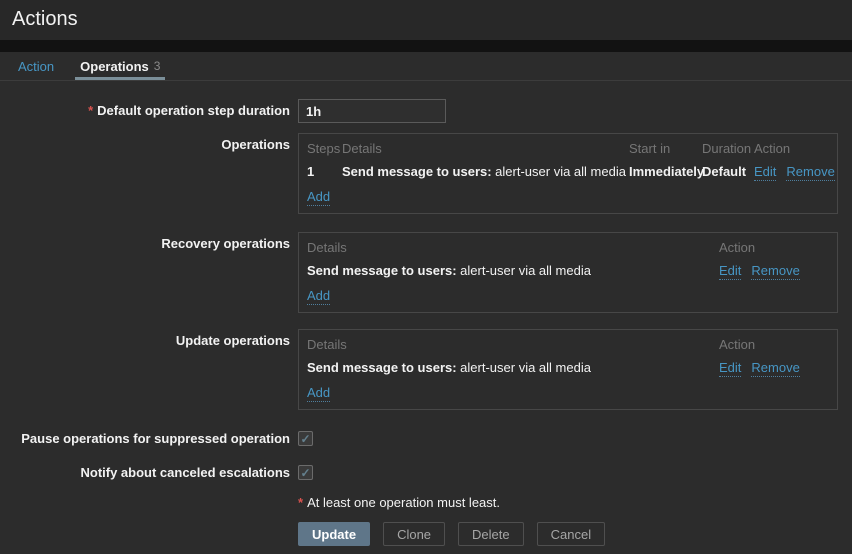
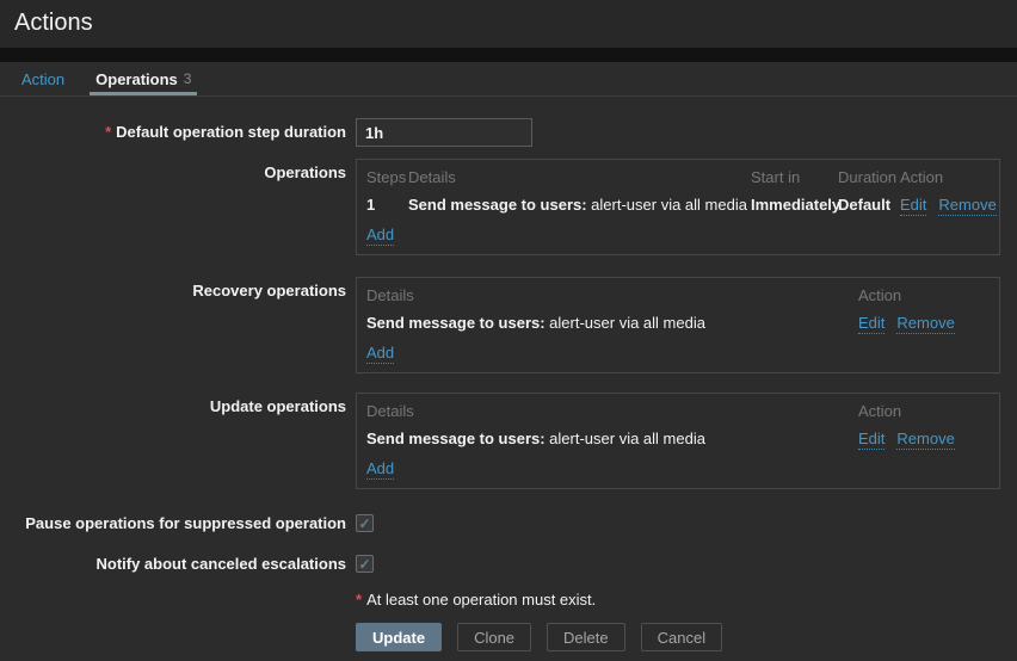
  Actions
  Action
  Operations
  3
  * Default operation step duration
  1h
  Operations
  Steps
  Details
  Start in
  Duration
  Action
  1
  Send message to users: alert-user via all media
  Immediately
  Default
  Edit Remove
  Add
  Recovery operations
  Details
  Action
  Send message to users: alert-user via all media
  Edit Remove
  Add
  Update operations
  Details
  Action
  Send message to users: alert-user via all media
  Edit Remove
  Add
  Pause operations for suppressed operation
  ✓
  Notify about canceled escalations
  ✓
- * At least one operation must least.
+ * At least one operation must exist.
  Update
  Clone
  Delete
  Cancel
